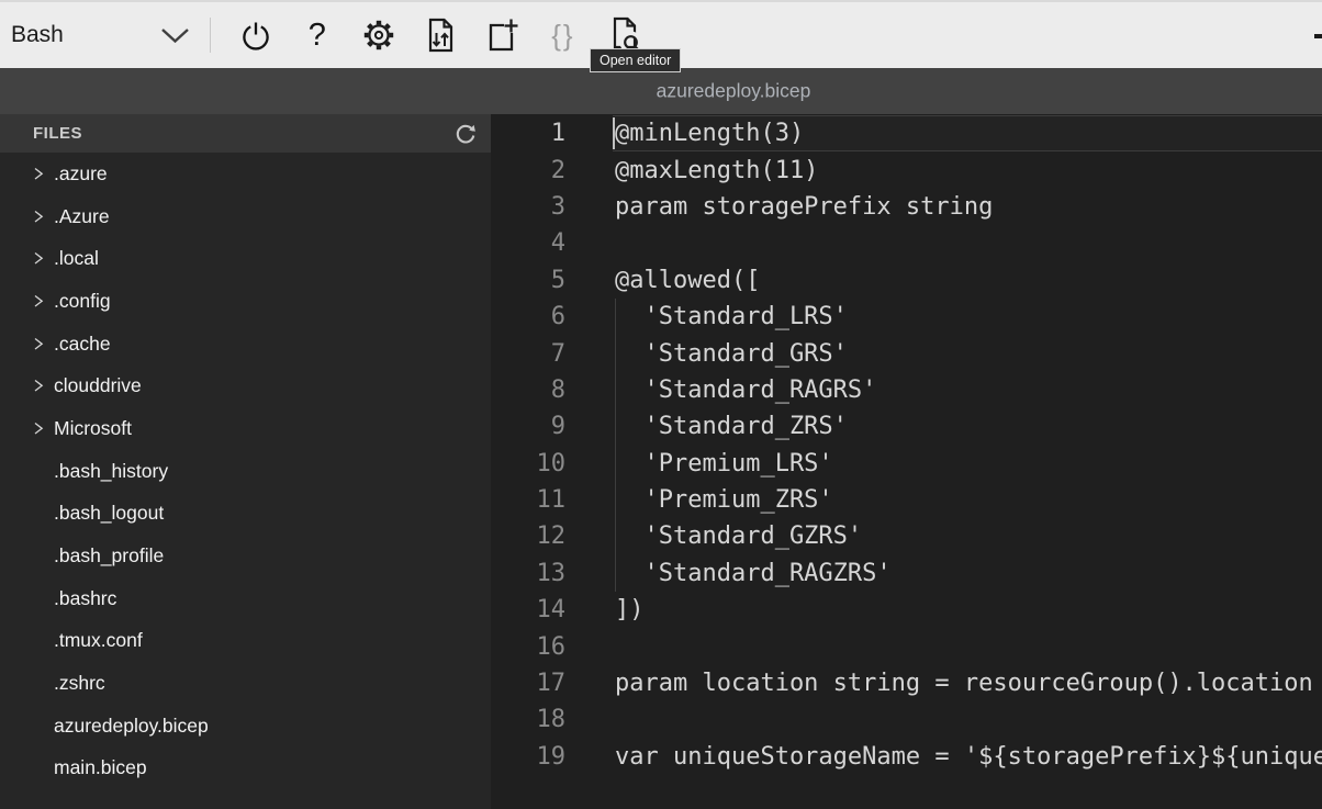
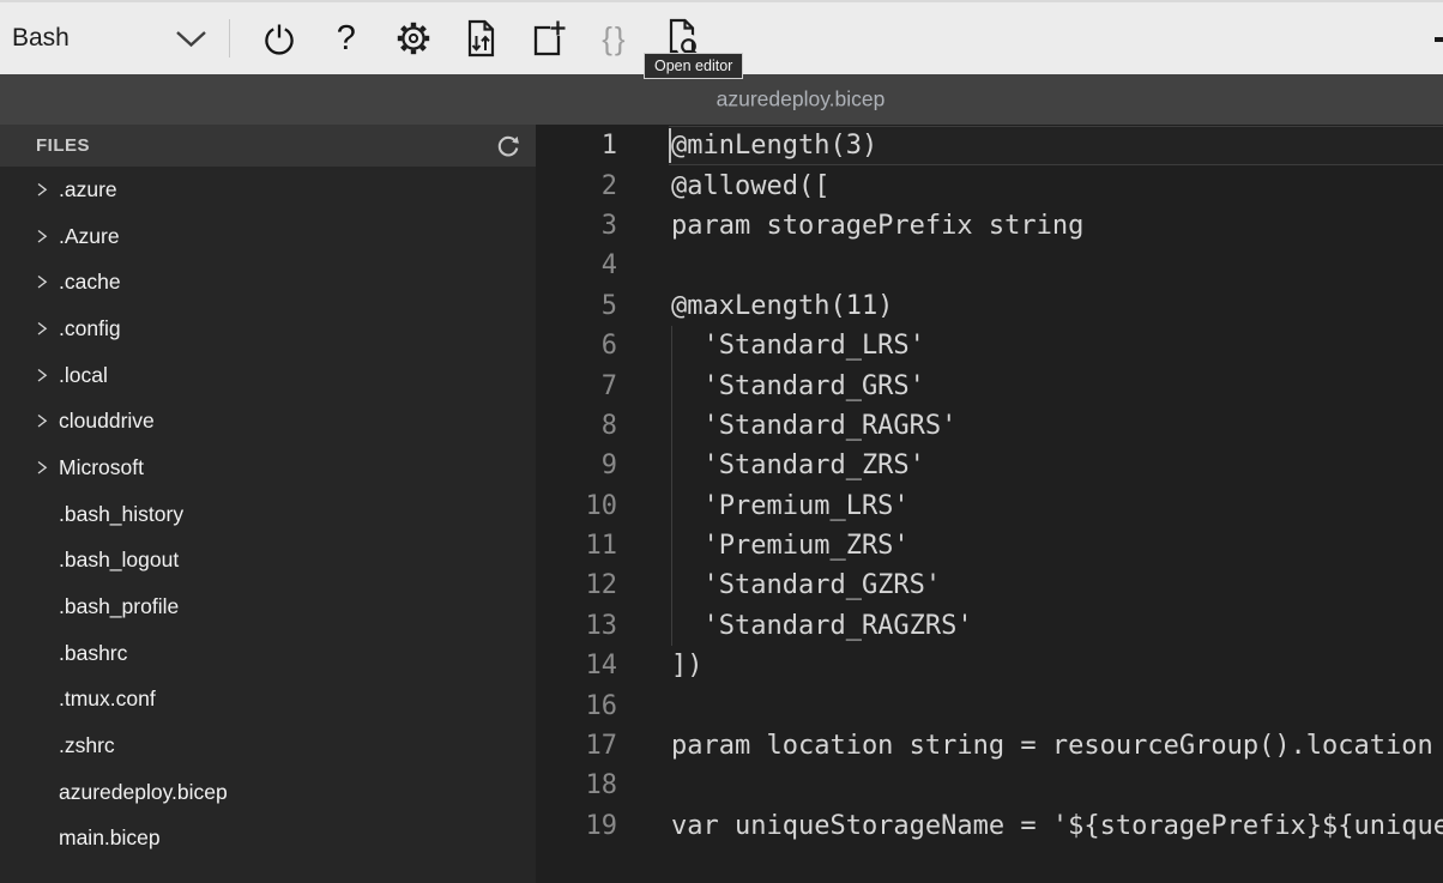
  Bash
  ?
  {}
  Open editor
  azuredeploy.bicep
  FILES
  .azure
  .Azure
- .local
+ .cache
  .config
- .cache
+ .local
  clouddrive
  Microsoft
  .bash_history
  .bash_logout
  .bash_profile
  .bashrc
  .tmux.conf
  .zshrc
  azuredeploy.bicep
  main.bicep
  1
  @minLength(3)
  2
- @maxLength(11)
+ @allowed([
  3
  param storagePrefix string
  4
  5
- @allowed([
+ @maxLength(11)
  6
  'Standard_LRS'
  7
  'Standard_GRS'
  8
  'Standard_RAGRS'
  9
  'Standard_ZRS'
  10
  'Premium_LRS'
  11
  'Premium_ZRS'
  12
  'Standard_GZRS'
  13
  'Standard_RAGZRS'
  14
  ])
  16
  17
  param location string = resourceGroup().location
  18
  19
  var uniqueStorageName = '${storagePrefix}${unique
